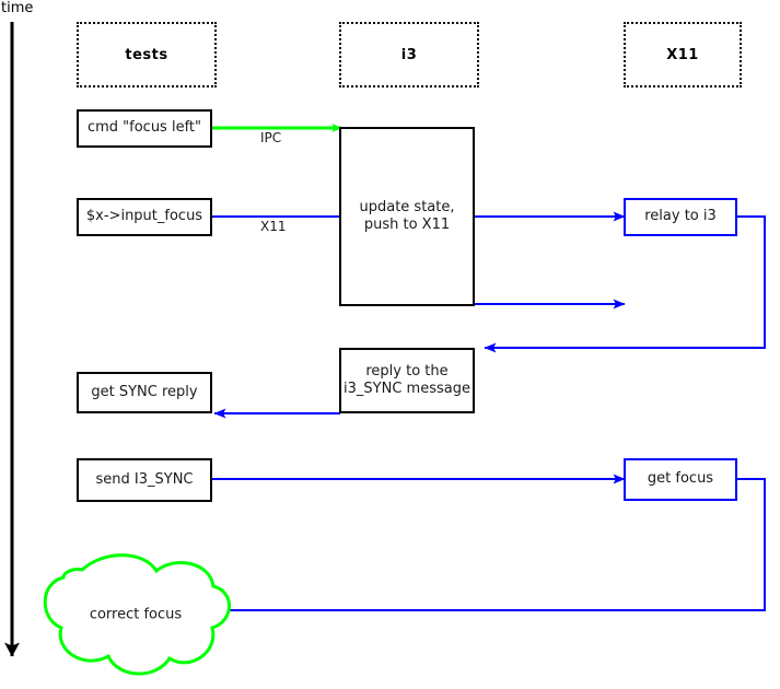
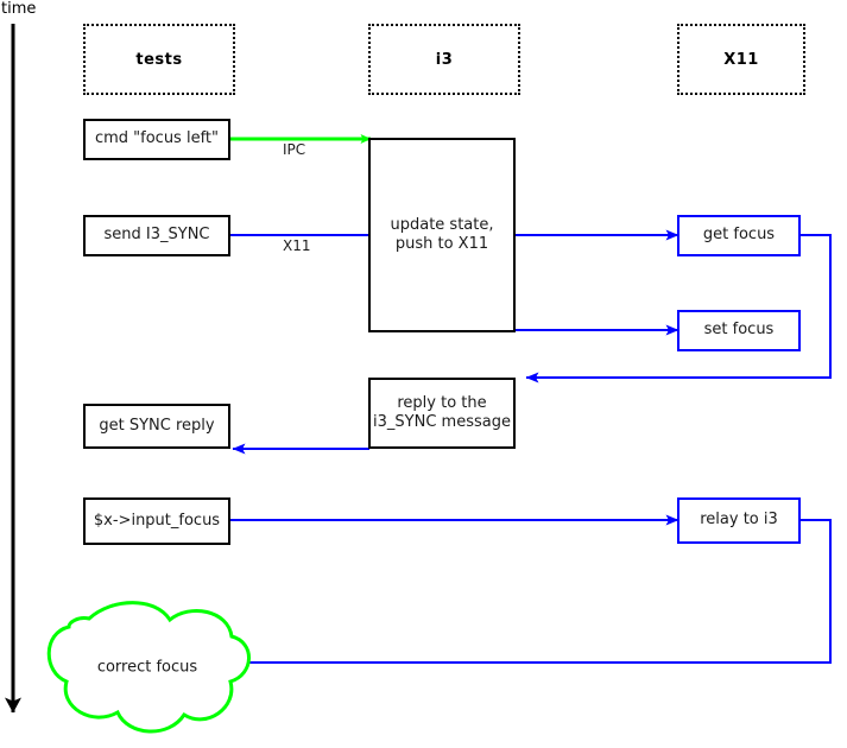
  tests
  i3
  X11
  cmd "focus left"
- $x->input_focus
+ send I3_SYNC
  update state,
  push to X11
- relay to i3
+ get focus
+ set focus
  reply to the
  i3_SYNC message
  get SYNC reply
- send I3_SYNC
+ $x->input_focus
- get focus
+ relay to i3
  correct focus
  IPC
  X11
  time
